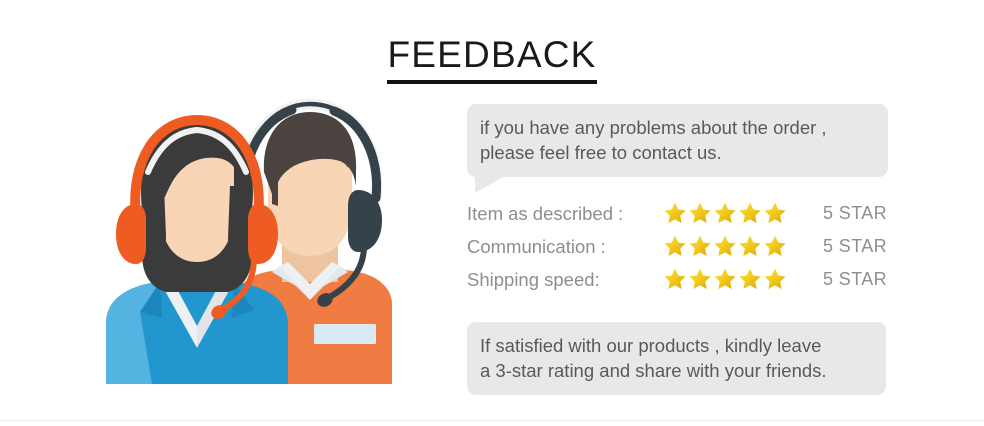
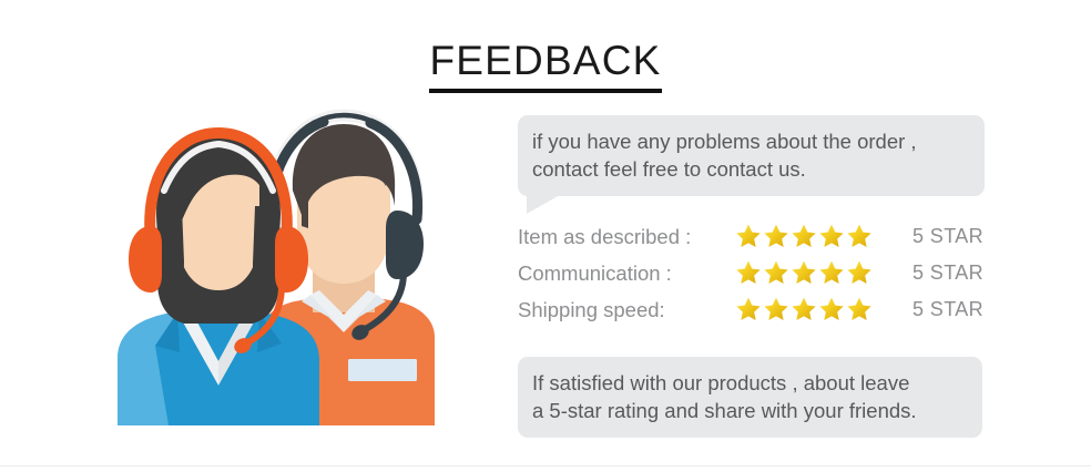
  FEEDBACK
  if you have any problems about the order ,
- please feel free to contact us.
+ contact feel free to contact us.
  Item as described :
  5 STAR
  Communication :
  5 STAR
  Shipping speed:
  5 STAR
- If satisfied with our products , kindly leave
+ If satisfied with our products , about leave
- a 3-star rating and share with your friends.
+ a 5-star rating and share with your friends.
